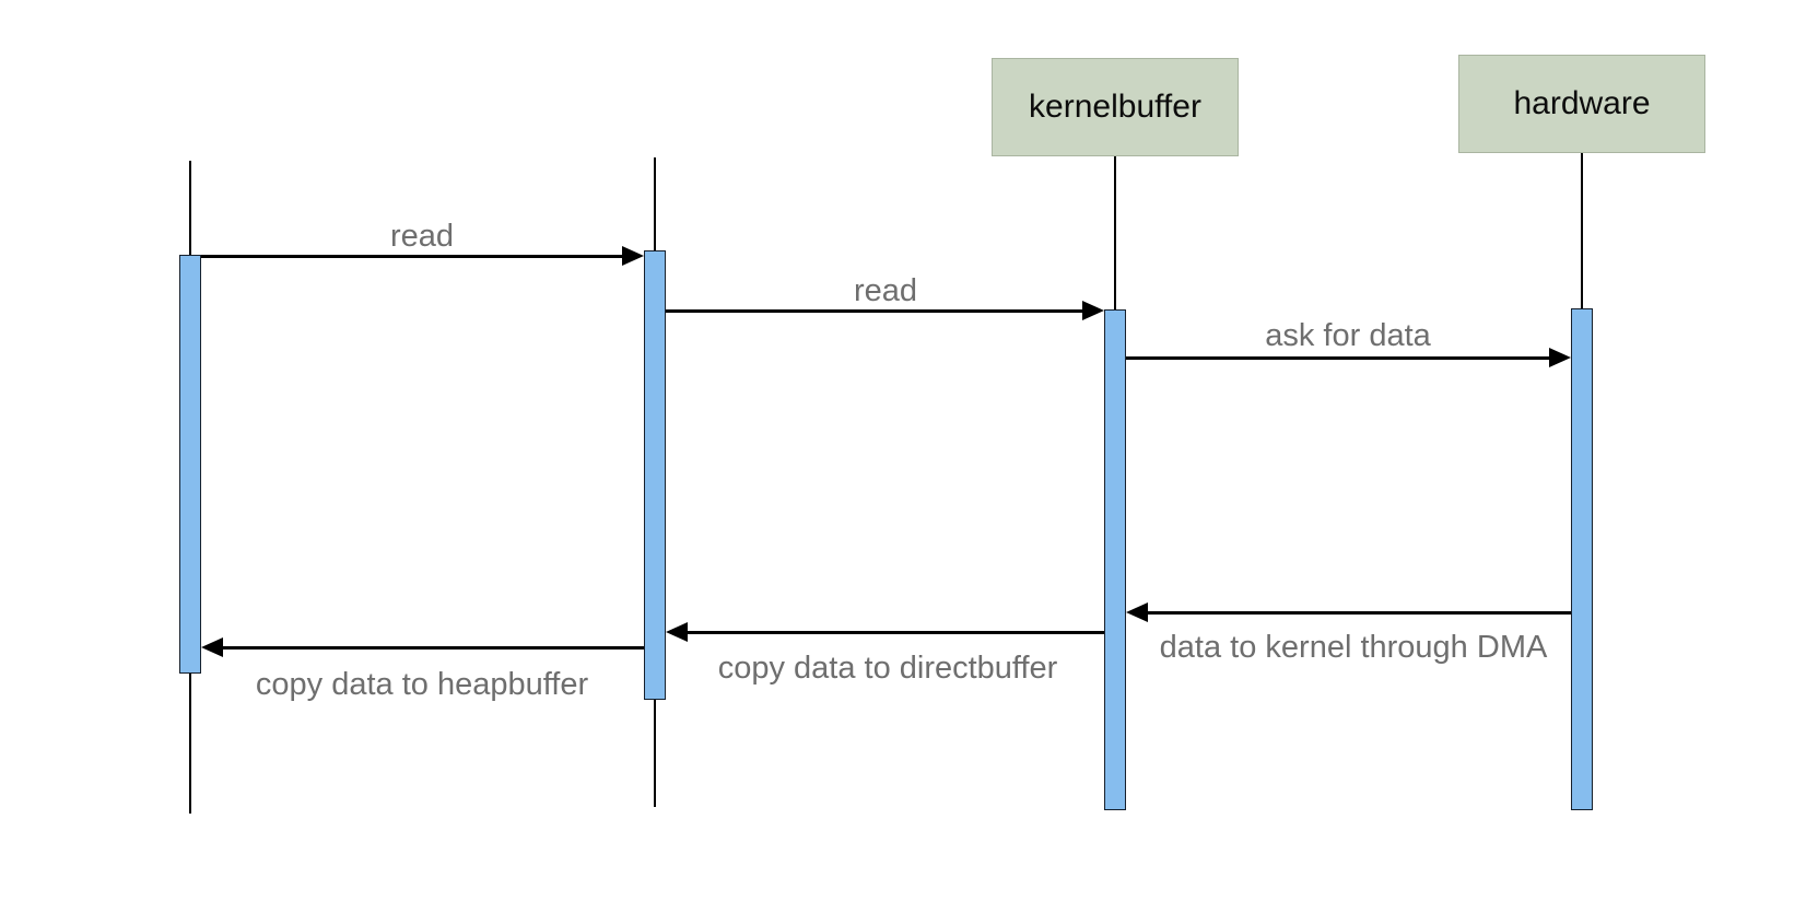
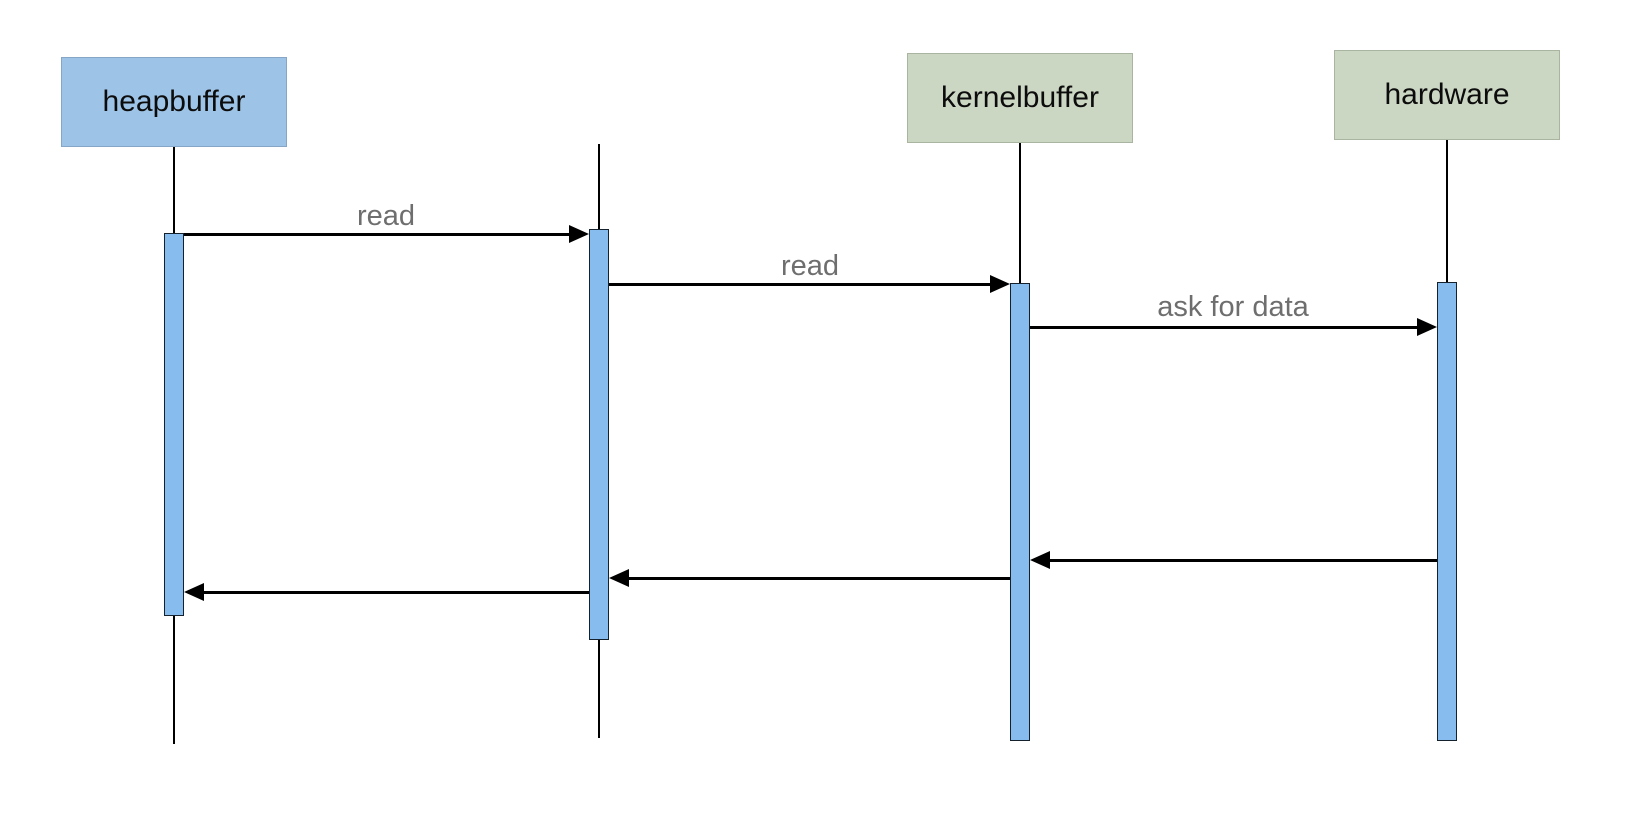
+ heapbuffer
  kernelbuffer
  hardware
  read
  read
  ask for data
- data to kernel through DMA
- copy data to directbuffer
- copy data to heapbuffer
